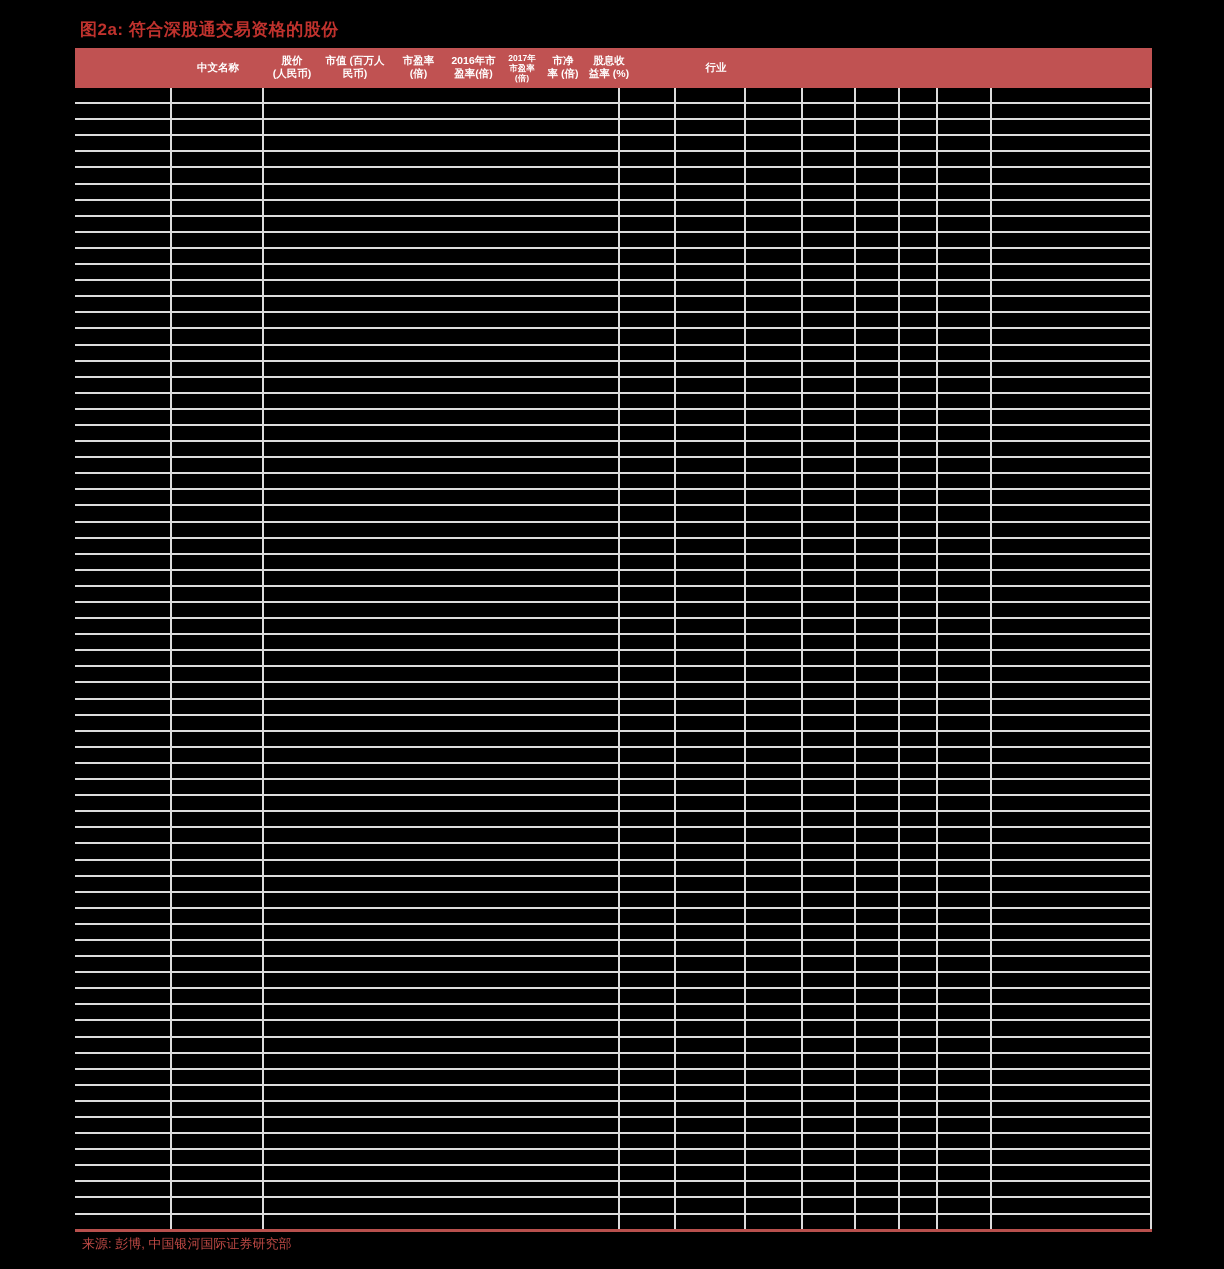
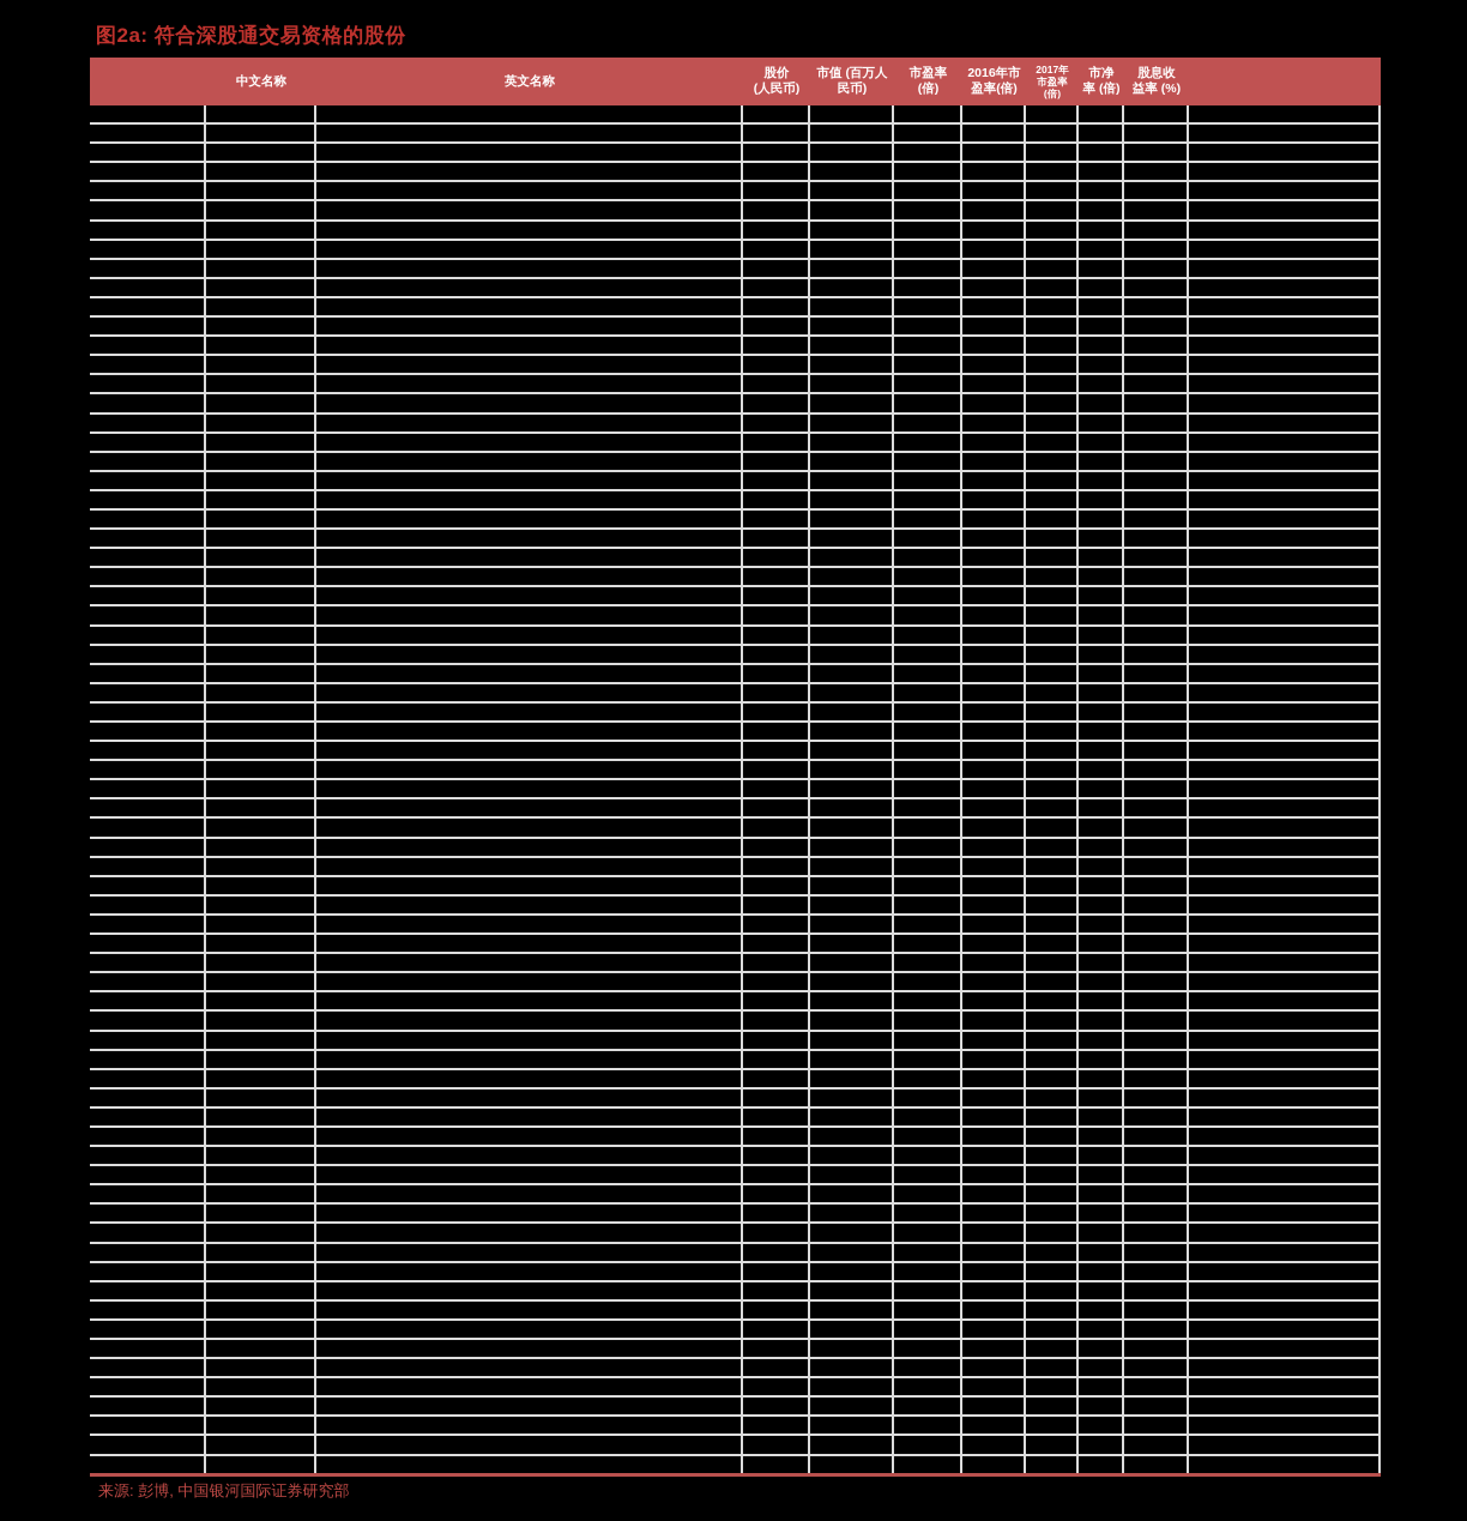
  图2a: 符合深股通交易资格的股份
  中文名称
+ 英文名称
  股价
  (人民币)
  市值 (百万人
  民币)
  市盈率
  (倍)
  2016年市
  盈率(倍)
  2017年
  市盈率
  (倍)
  市净
  率 (倍)
  股息收
  益率 (%)
- 行业
  来源: 彭博, 中国银河国际证券研究部
